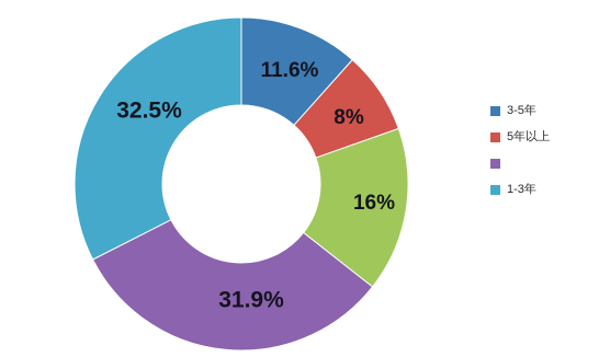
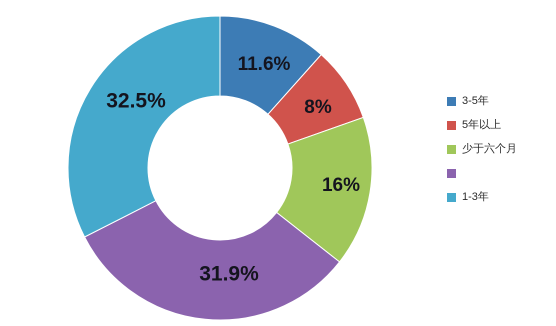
  11.6%
  8%
  16%
  31.9%
  32.5%
  3-5年
  5年以上
+ 少于六个月
  1-3年
